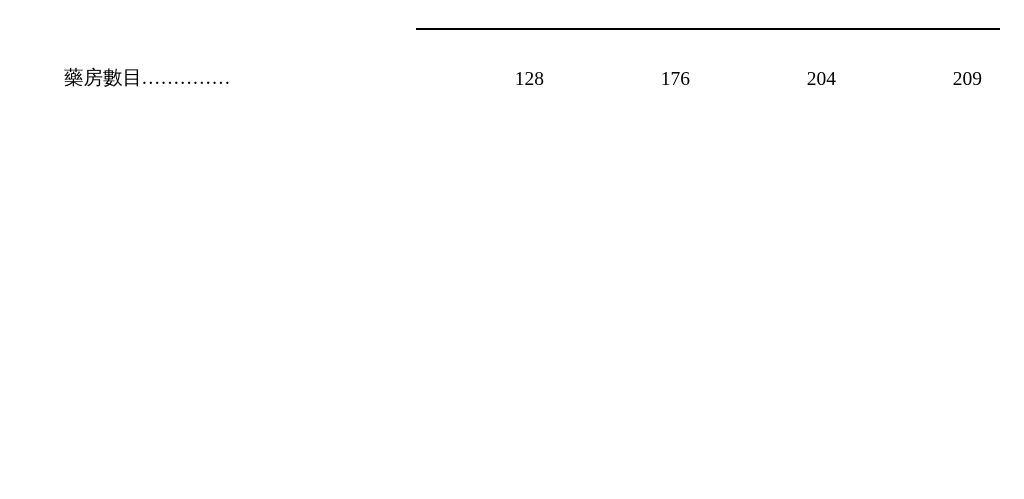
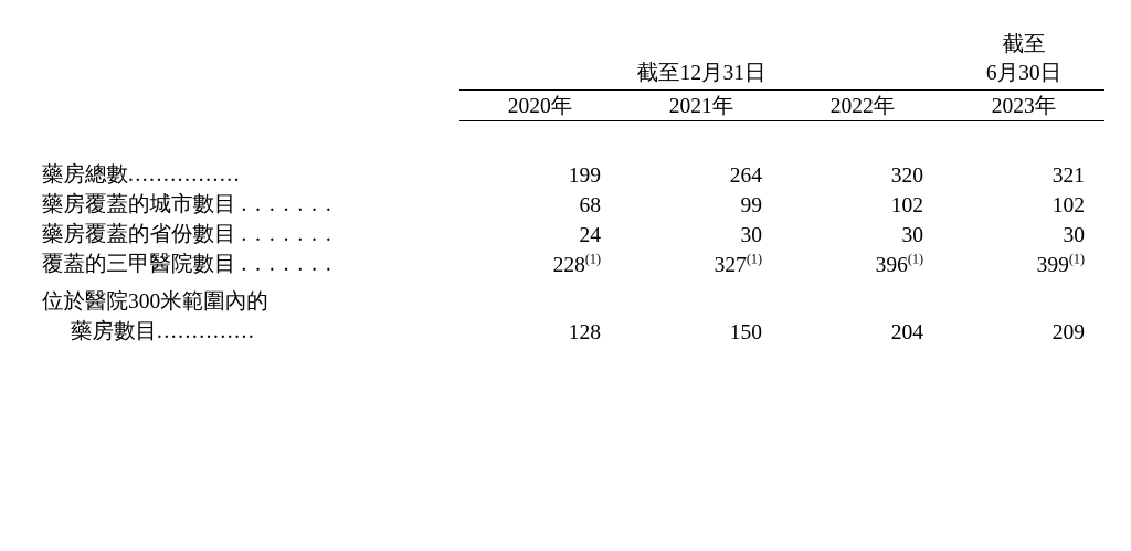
+ 	截至12月31日	截至 6月30日
+ 	2020年	2021年	2022年	2023年
+ 藥房總數................	199	264	320	321
+ 藥房覆蓋的城市數目 . . . . . . .	68	99	102	102
+ 藥房覆蓋的省份數目 . . . . . . .	24	30	30	30
+ 覆蓋的三甲醫院數目 . . . . . . .	228(1)	327(1)	396(1)	399(1)
+ 位於醫院300米範圍內的
- 藥房數目..............	128	176	204	209
+ 藥房數目..............	128	150	204	209
